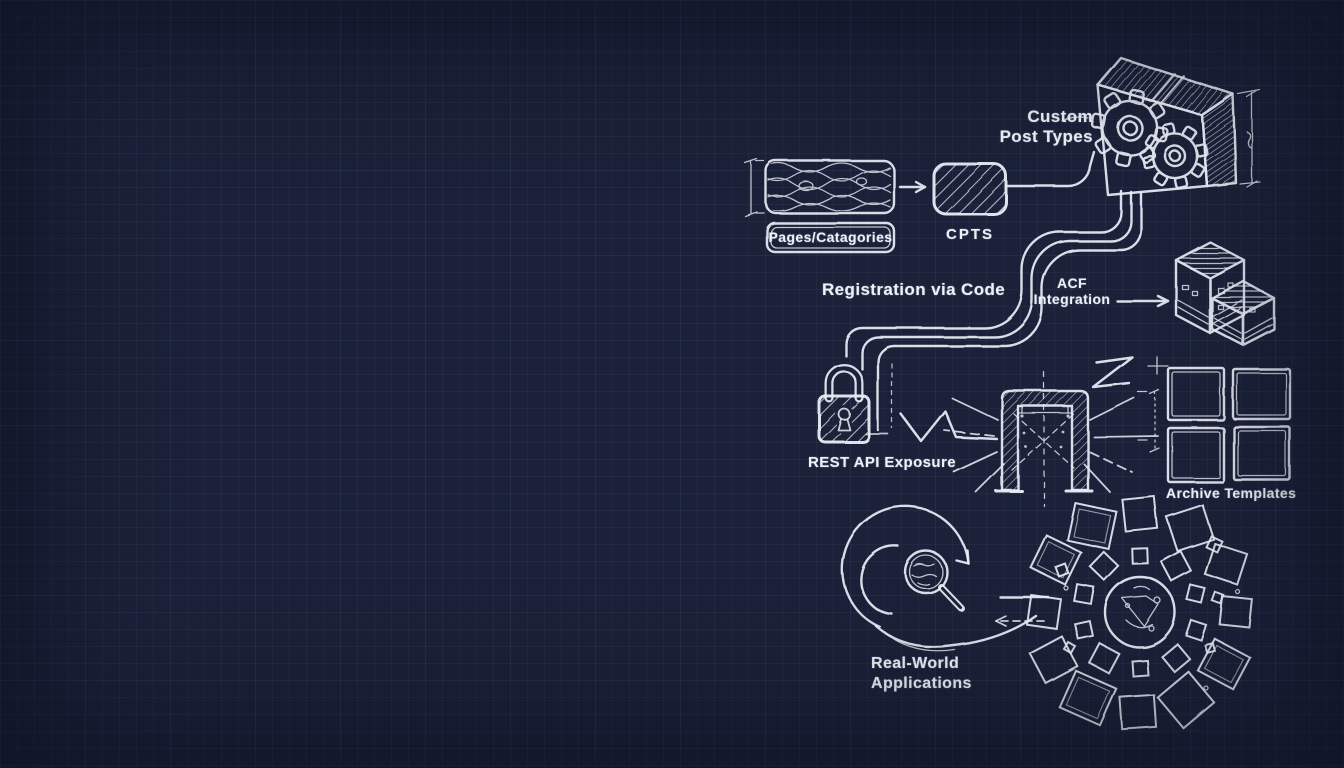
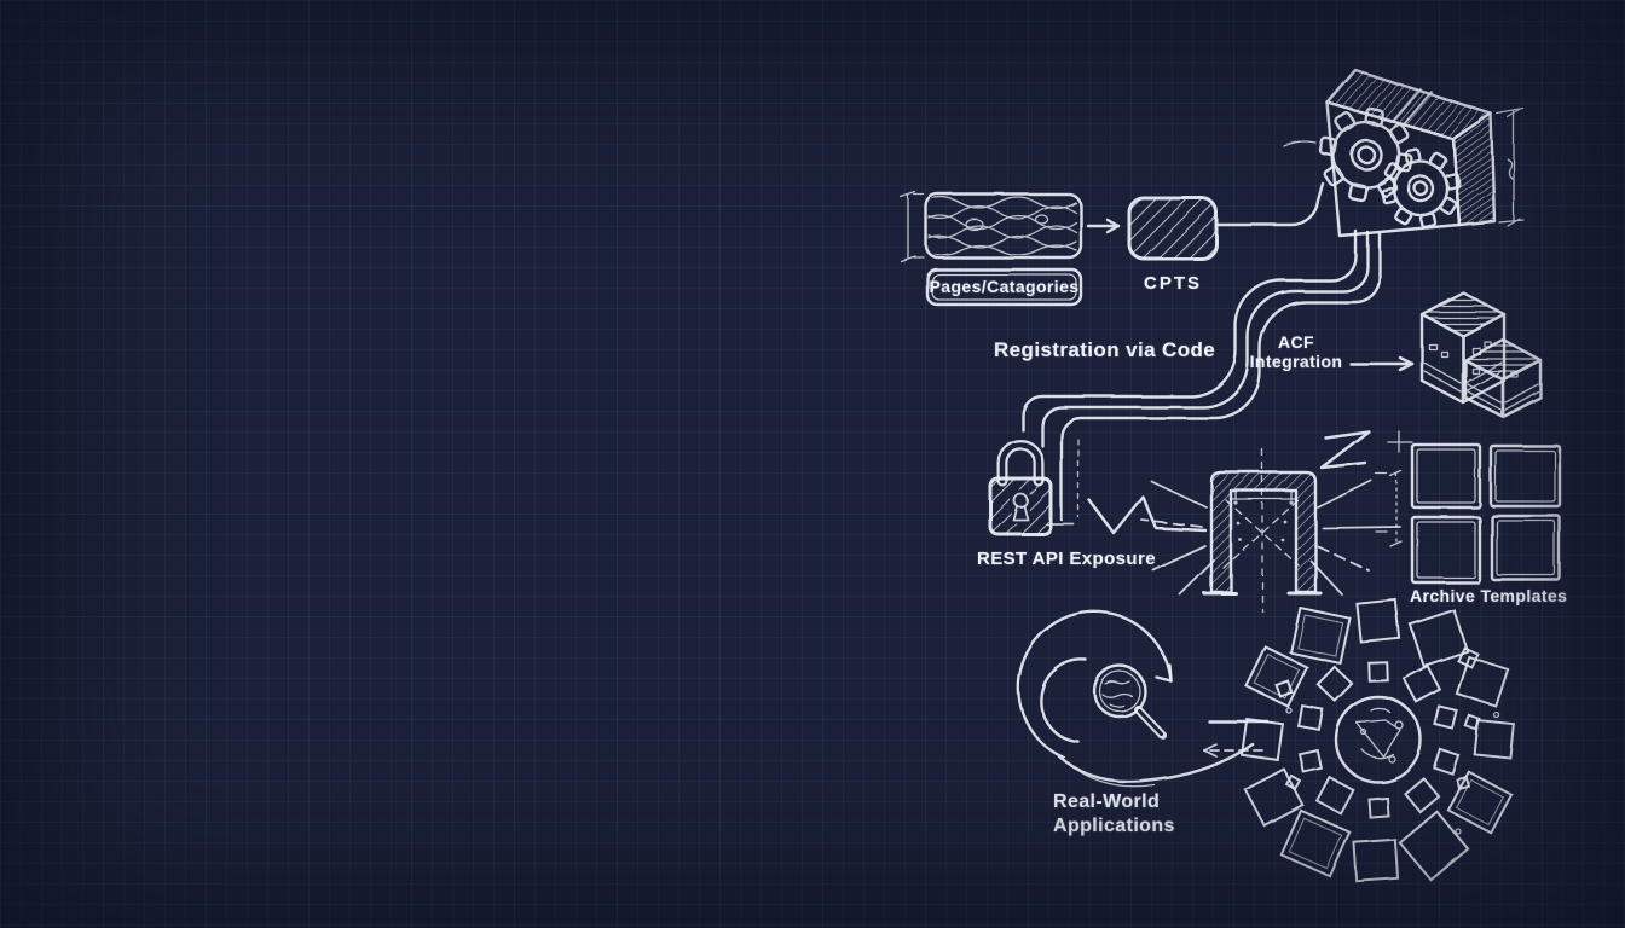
- Custom
- Post Types
  Pages/Catagories
  CPTS
  Registration via Code
  ACF
  Integration
  REST API Exposure
  Archive Templates
  Real-World
  Applications
